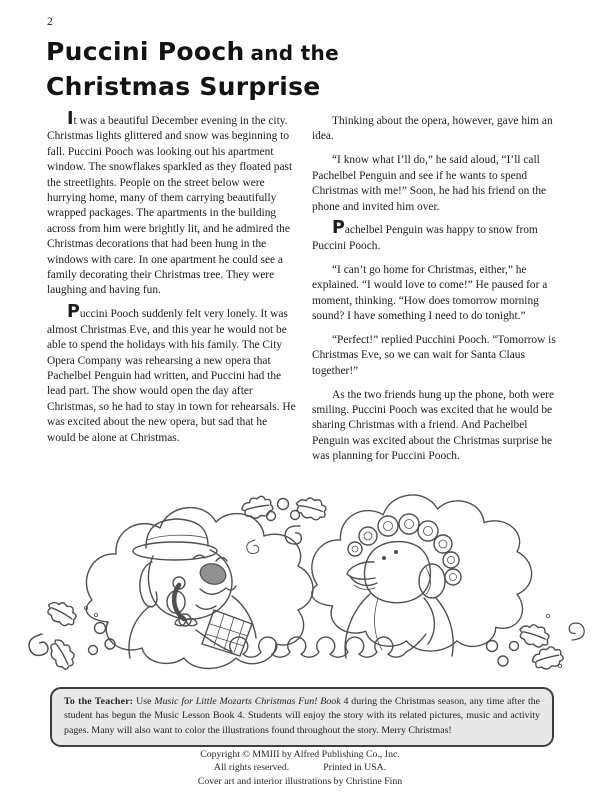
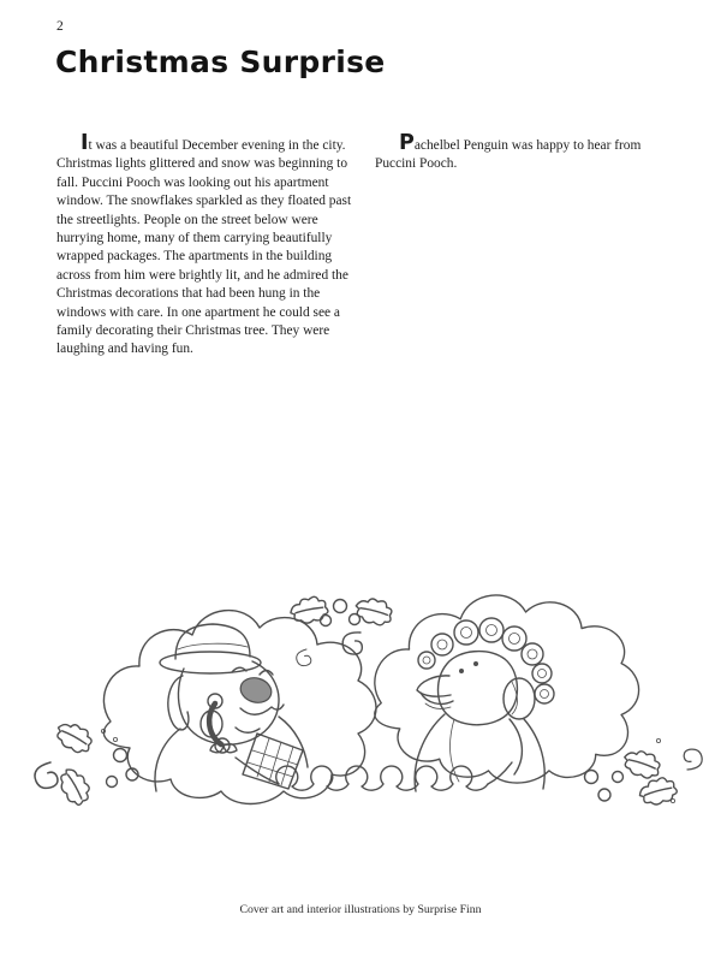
  2
- Puccini Pooch and the
  Christmas Surprise
  It was a beautiful December evening in the city. Christmas lights glittered and snow was beginning to fall. Puccini Pooch was looking out his apartment window. The snowflakes sparkled as they floated past the streetlights. People on the street below were hurrying home, many of them carrying beautifully wrapped packages. The apartments in the building across from him were brightly lit, and he admired the Christmas decorations that had been hung in the windows with care. In one apartment he could see a family decorating their Christmas tree. They were laughing and having fun.
- Puccini Pooch suddenly felt very lonely. It was almost Christmas Eve, and this year he would not be able to spend the holidays with his family. The City Opera Company was rehearsing a new opera that Pachelbel Penguin had written, and Puccini had the lead part. The show would open the day after Christmas, so he had to stay in town for rehearsals. He was excited about the new opera, but sad that he would be alone at Christmas.
- Thinking about the opera, however, gave him an idea.
- “I know what I’ll do,” he said aloud, “I’ll call Pachelbel Penguin and see if he wants to spend Christmas with me!” Soon, he had his friend on the phone and invited him over.
- Pachelbel Penguin was happy to snow from Puccini Pooch.
+ Pachelbel Penguin was happy to hear from Puccini Pooch.
- “I can’t go home for Christmas, either,” he explained. “I would love to come!” He paused for a moment, thinking. “How does tomorrow morning sound? I have something I need to do tonight.”
- “Perfect!” replied Pucchini Pooch. “Tomorrow is Christmas Eve, so we can wait for Santa Claus together!”
- As the two friends hung up the phone, both were smiling. Puccini Pooch was excited that he would be sharing Christmas with a friend. And Pachelbel Penguin was excited about the Christmas surprise he was planning for Puccini Pooch.
- To the Teacher: Use Music for Little Mozarts Christmas Fun! Book 4 during the Christmas season, any time after the student has begun the Music Lesson Book 4. Students will enjoy the story with its related pictures, music and activity pages. Many will also want to color the illustrations found throughout the story. Merry Christmas!
- Copyright © MMIII by Alfred Publishing Co., Inc.
- All rights reserved. Printed in USA.
- Cover art and interior illustrations by Christine Finn
+ Cover art and interior illustrations by Surprise Finn
